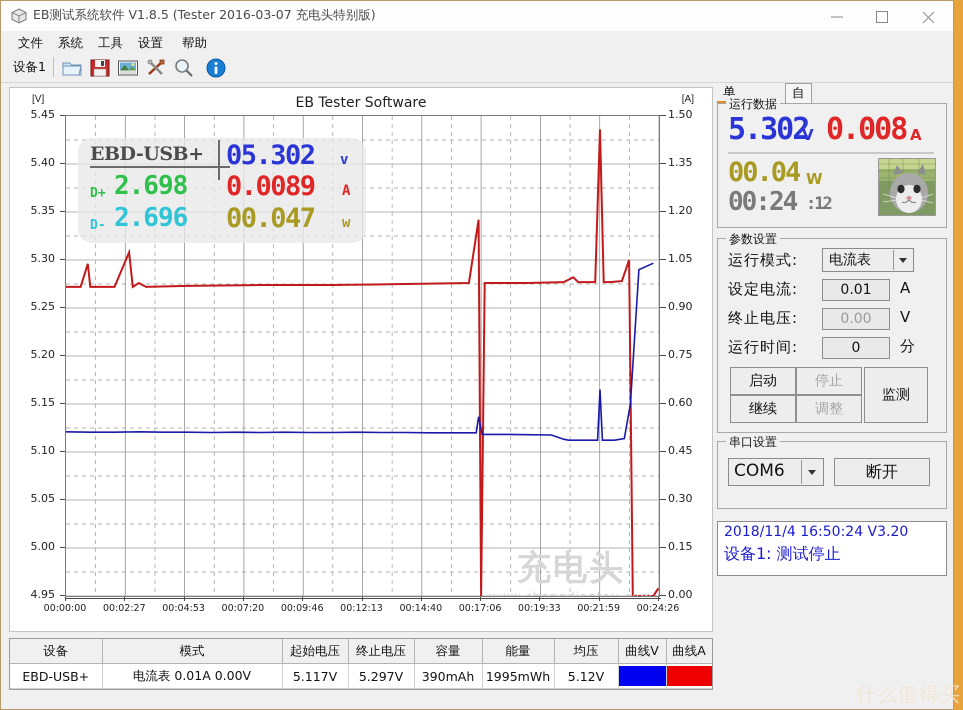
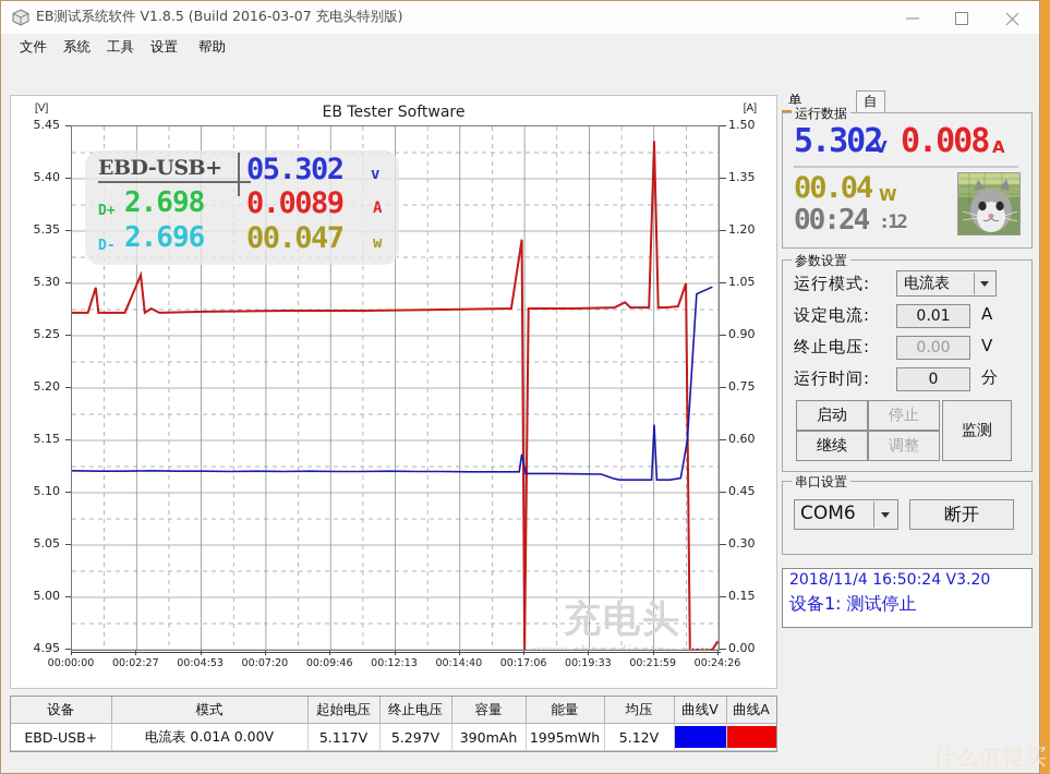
- EB测试系统软件 V1.8.5 (Tester 2016-03-07 充电头特别版)
+ EB测试系统软件 V1.8.5 (Build 2016-03-07 充电头特别版)
  文件
  系统
  工具
  设置
  帮助
- 设备1
  EB Tester Software
  [V]
  [A]
  5.45
  5.40
  5.35
  5.30
  5.25
  5.20
  5.15
  5.10
  5.05
  5.00
  4.95
  1.50
  1.35
  1.20
  1.05
  0.90
  0.75
  0.60
  0.45
  0.30
  0.15
  0.00
  00:00:00
  00:02:27
  00:04:53
  00:07:20
  00:09:46
  00:12:13
  00:14:40
  00:17:06
  00:19:33
  00:21:59
  00:24:26
  充电头
  EBD-USB+
  D+
  2.698
  D-
  2.696
  05.302
  v
  0.0089
  A
  00.047
  w
  运行数据
  5.302
  V
  0.008
  A
  00.04
  W
  00:24
  :12
  参数设置
  运行模式:
  电流表
  设定电流:
  0.01
  A
  终止电压:
  0.00
  V
  运行时间:
  0
  分
  启动
  停止
  继续
  调整
  监测
  串口设置
  COM6
  断开
  2018/11/4 16:50:24 V3.20
  设备1: 测试停止
  设备	模式	起始电压	终止电压	容量	能量	均压	曲线V	曲线A
  EBD-USB+	电流表 0.01A 0.00V	5.117V	5.297V	390mAh	1995mWh	5.12V
  什么值得买
